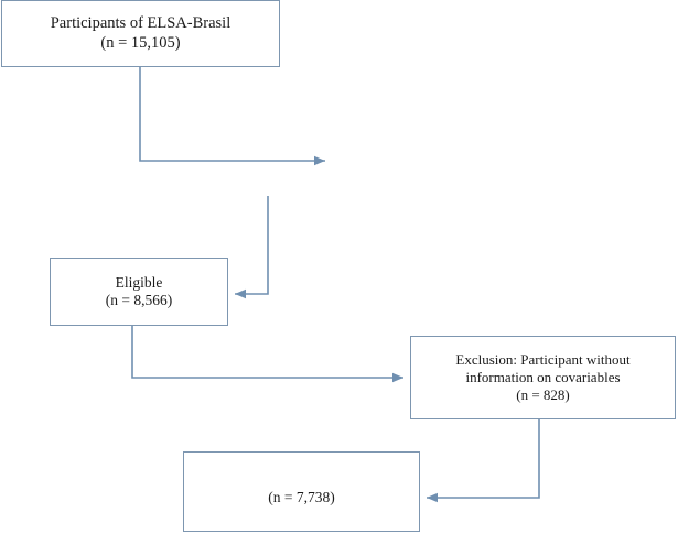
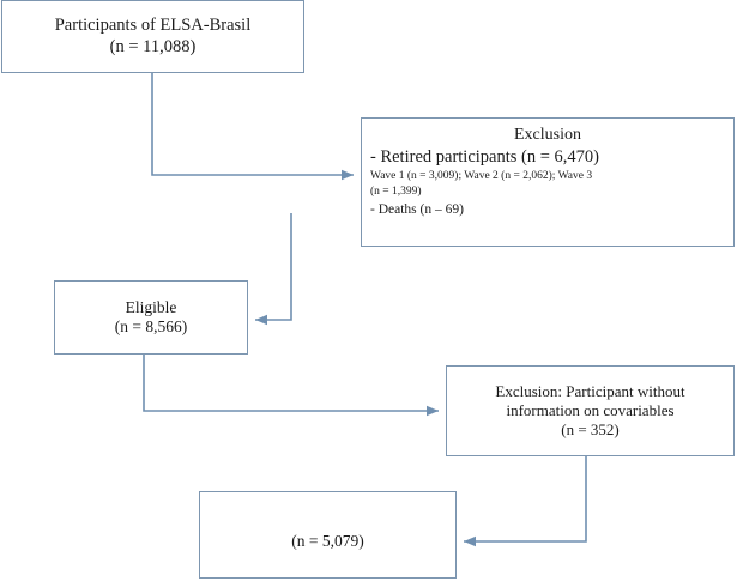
  Participants of ELSA-Brasil
- (n = 15,105)
+ (n = 11,088)
+ Exclusion
+ - Retired participants (n = 6,470)
+ Wave 1 (n = 3,009); Wave 2 (n = 2,062); Wave 3
+ (n = 1,399)
+ - Deaths (n – 69)
  Eligible
  (n = 8,566)
  Exclusion: Participant without
  information on covariables
- (n = 828)
+ (n = 352)
- (n = 7,738)
+ (n = 5,079)
